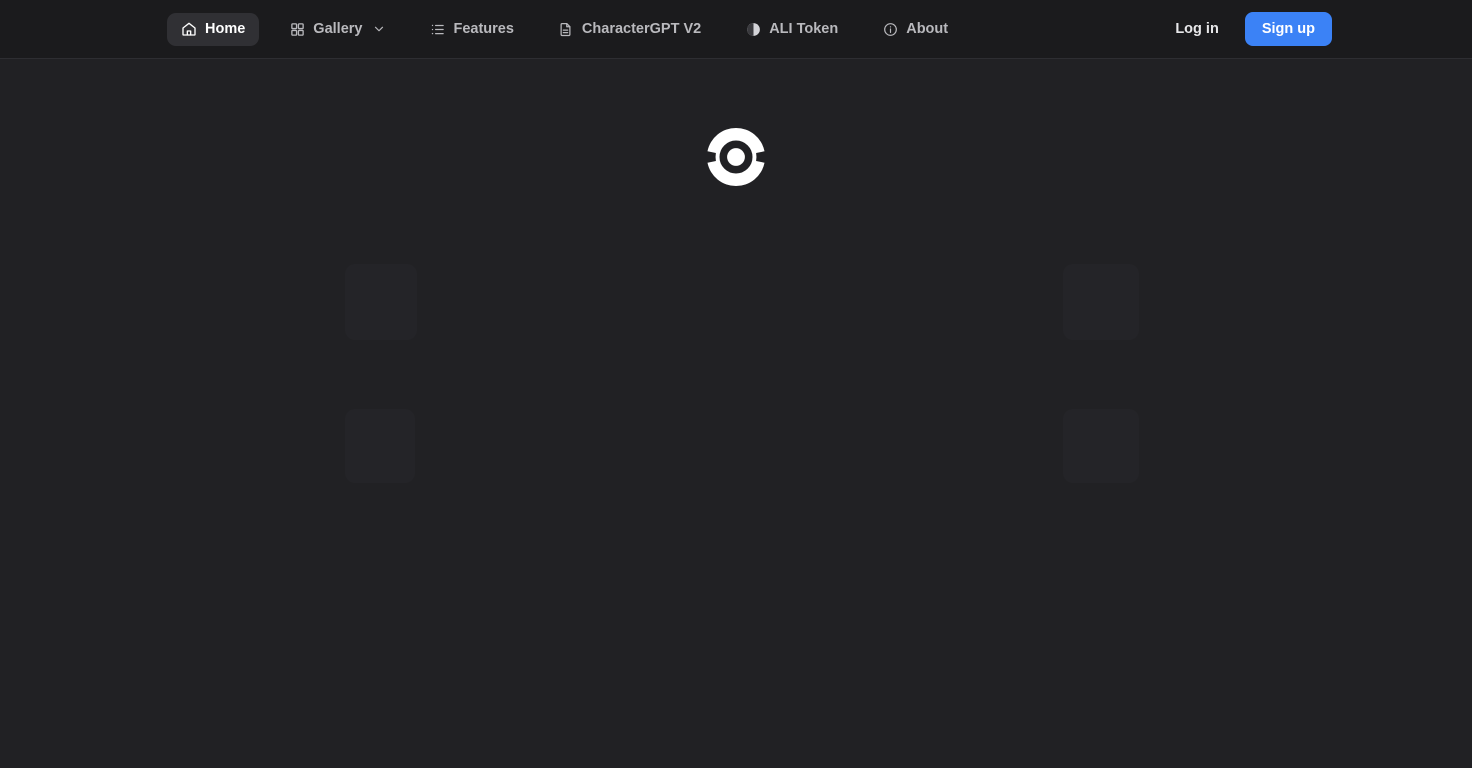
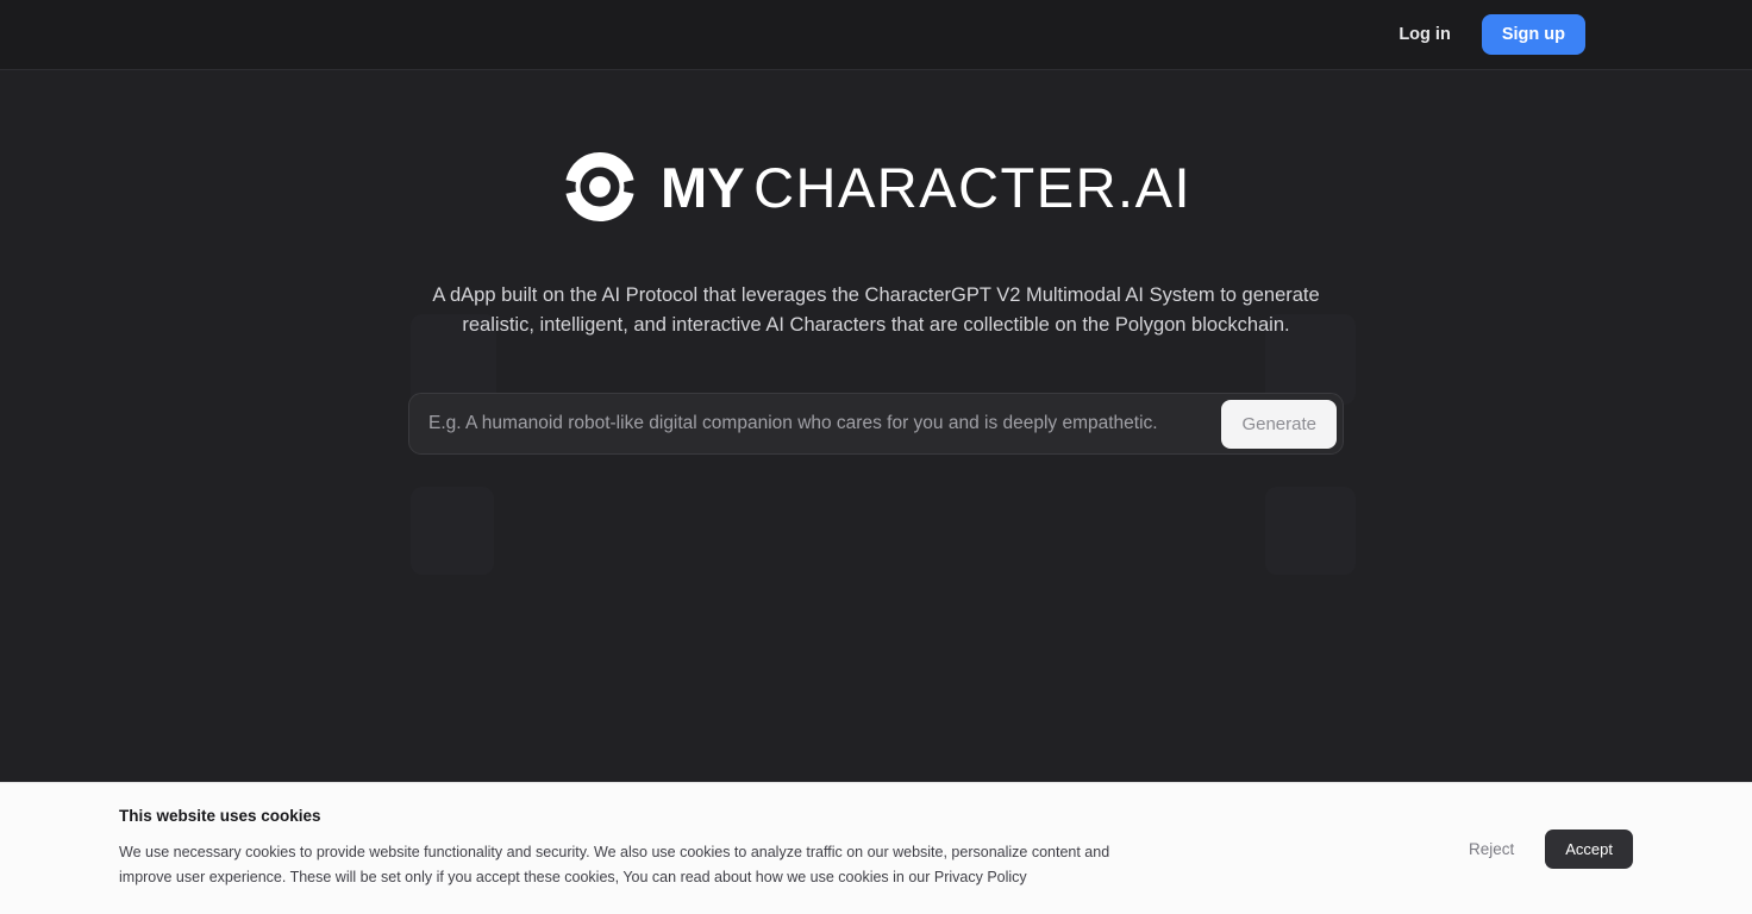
- Home
- Gallery
- Features
- CharacterGPT V2
- ALI Token
- About
  Log in
  Sign up
+ MY
+ CHARACTER.AI
+ A dApp built on the AI Protocol that leverages the CharacterGPT V2 Multimodal AI System to generate realistic, intelligent, and interactive AI Characters that are collectible on the Polygon blockchain.
+ E.g. A humanoid robot-like digital companion who cares for you and is deeply empathetic.
+ Generate
+ This website uses cookies
+ We use necessary cookies to provide website functionality and security. We also use cookies to analyze traffic on our website, personalize content and improve user experience. These will be set only if you accept these cookies, You can read about how we use cookies in our Privacy Policy
+ Reject
+ Accept
